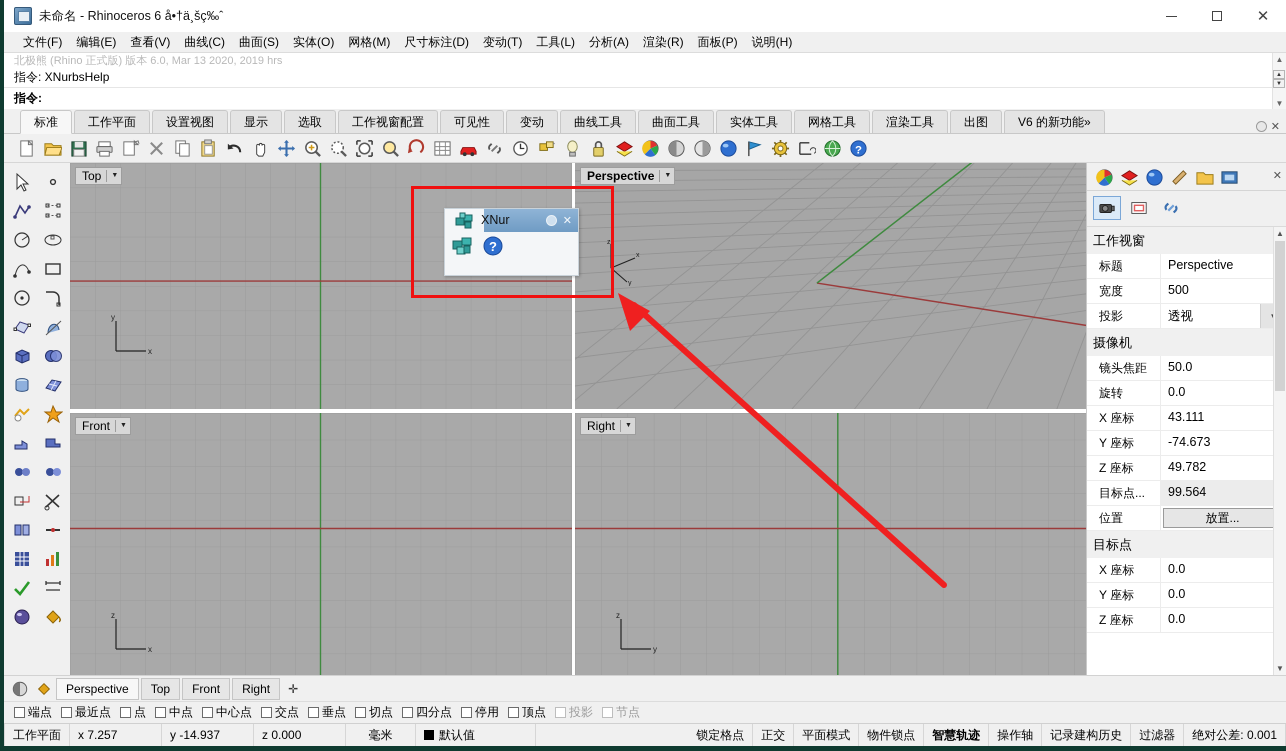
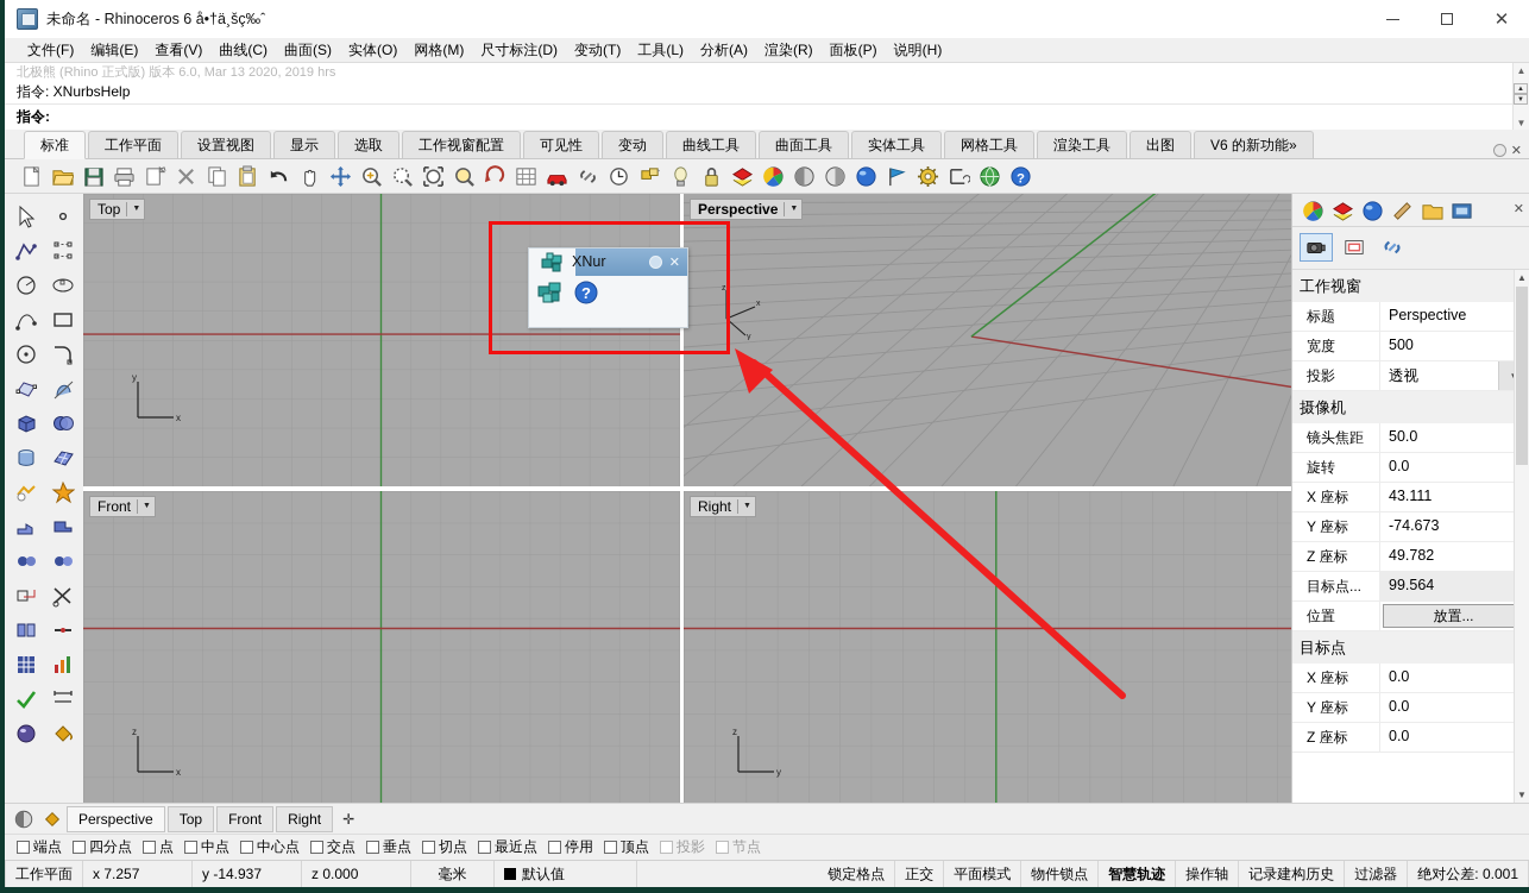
  未命名 - Rhinoceros 6 å•†ä¸šç‰ˆ
  ✕
  文件(F)
  编辑(E)
  查看(V)
  曲线(C)
  曲面(S)
  实体(O)
  网格(M)
  尺寸标注(D)
  变动(T)
  工具(L)
  分析(A)
  渲染(R)
  面板(P)
  说明(H)
  北极熊 (Rhino 正式版) 版本 6.0, Mar 13 2020, 2019 hrs
  指令: XNurbsHelp
  指令:
  ▲
  ▼
  标准
  工作平面
  设置视图
  显示
  选取
  工作视窗配置
  可见性
  变动
  曲线工具
  曲面工具
  实体工具
  网格工具
  渲染工具
  出图
  V6 的新功能»
  ✕
  ?
  Top
  y
  x
  Perspective
  Front
  z
  x
  Right
  z
  y
  ✕
  工作视窗
  标题
  Perspective
  宽度
  500
  投影
  透视
  摄像机
  镜头焦距
  50.0
  旋转
  0.0
  X 座标
  43.111
  Y 座标
  -74.673
  Z 座标
  49.782
  目标点...
  99.564
  位置
  放置...
  目标点
  X 座标
  0.0
  Y 座标
  0.0
  Z 座标
  0.0
  ▲
  ▼
  Perspective
  Top
  Front
  Right
  ✛
  端点
- 最近点
+ 四分点
  点
  中点
  中心点
  交点
  垂点
  切点
- 四分点
+ 最近点
  停用
  顶点
  投影
  节点
  工作平面
  x 7.257
  y -14.937
  z 0.000
  毫米
  默认值
  锁定格点
  正交
  平面模式
  物件锁点
  智慧轨迹
  操作轴
  记录建构历史
  过滤器
  绝对公差: 0.001
  ✕
  XNur
  ?
